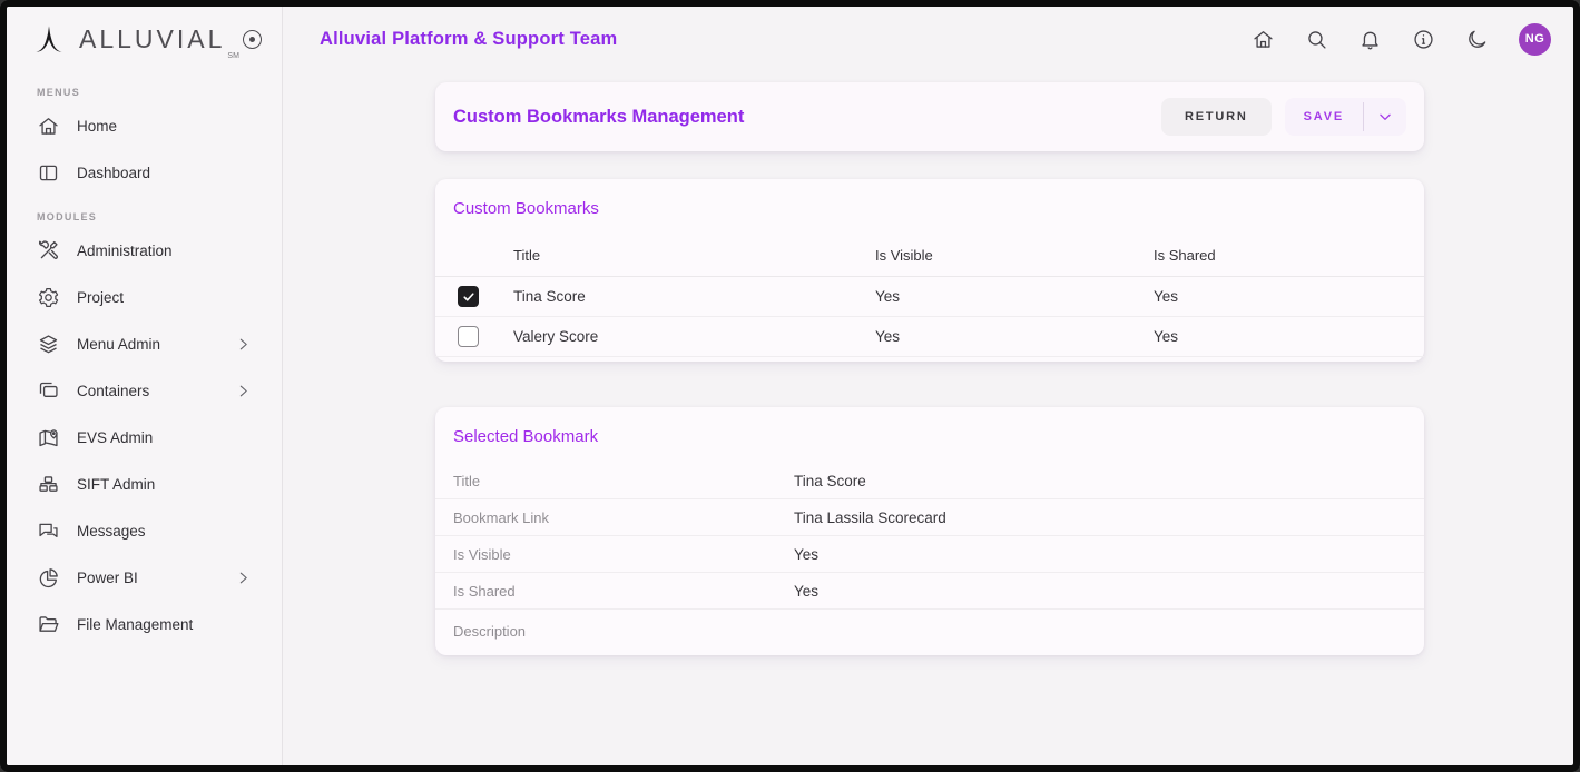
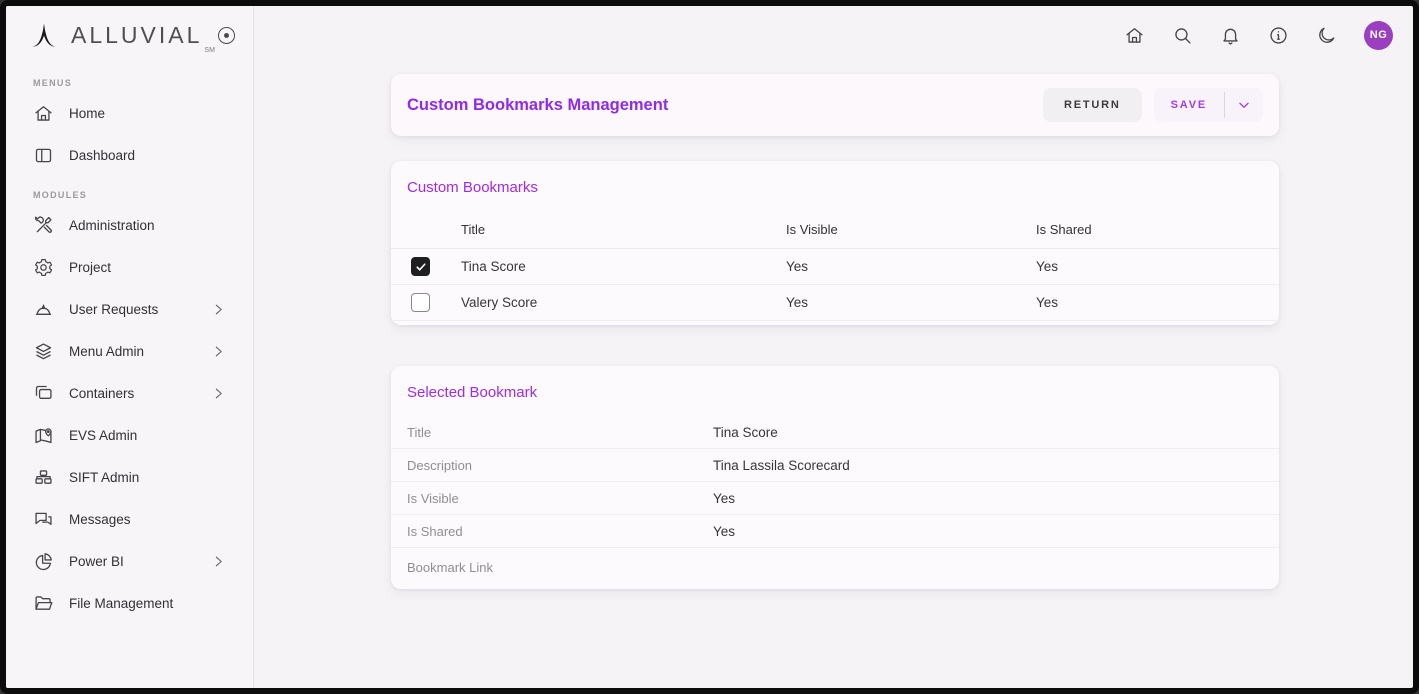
  ALLUVIAL
  MENUS
  Home
  Dashboard
  MODULES
  Administration
  Project
+ User Requests
  Menu Admin
  Containers
  EVS Admin
  SIFT Admin
  Messages
  Power BI
  File Management
- Alluvial Platform & Support Team
  NG
  Custom Bookmarks Management
  RETURN
  SAVE
  Custom Bookmarks
  Title
  Is Visible
  Is Shared
  Tina Score
  Yes
  Yes
  Valery Score
  Yes
  Yes
  Selected Bookmark
  Title
  Tina Score
- Bookmark Link
+ Description
  Tina Lassila Scorecard
  Is Visible
  Yes
  Is Shared
  Yes
- Description
+ Bookmark Link
